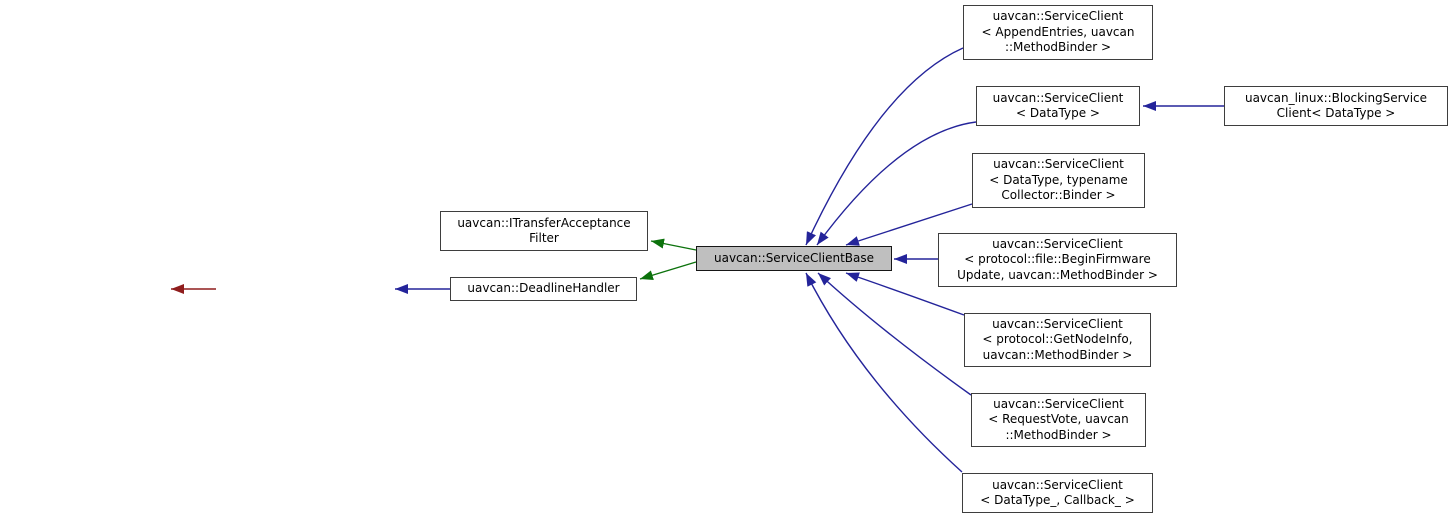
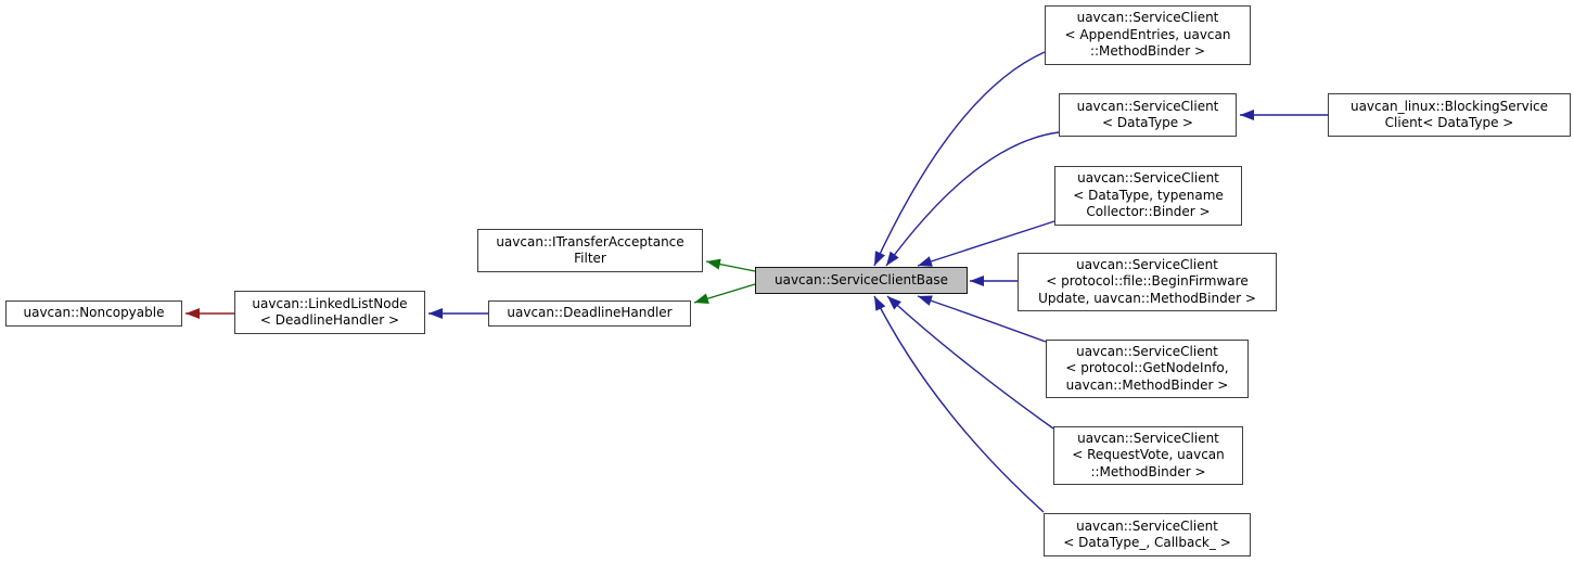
+ uavcan::Noncopyable
+ uavcan::LinkedListNode
+ < DeadlineHandler >
  uavcan::ITransferAcceptance
  Filter
  uavcan::DeadlineHandler
  uavcan::ServiceClientBase
  uavcan::ServiceClient
  < AppendEntries, uavcan
  ::MethodBinder >
  uavcan::ServiceClient
  < DataType >
  uavcan_linux::BlockingService
  Client< DataType >
  uavcan::ServiceClient
  < DataType, typename
  Collector::Binder >
  uavcan::ServiceClient
  < protocol::file::BeginFirmware
  Update, uavcan::MethodBinder >
  uavcan::ServiceClient
  < protocol::GetNodeInfo,
  uavcan::MethodBinder >
  uavcan::ServiceClient
  < RequestVote, uavcan
  ::MethodBinder >
  uavcan::ServiceClient
  < DataType_, Callback_ >
